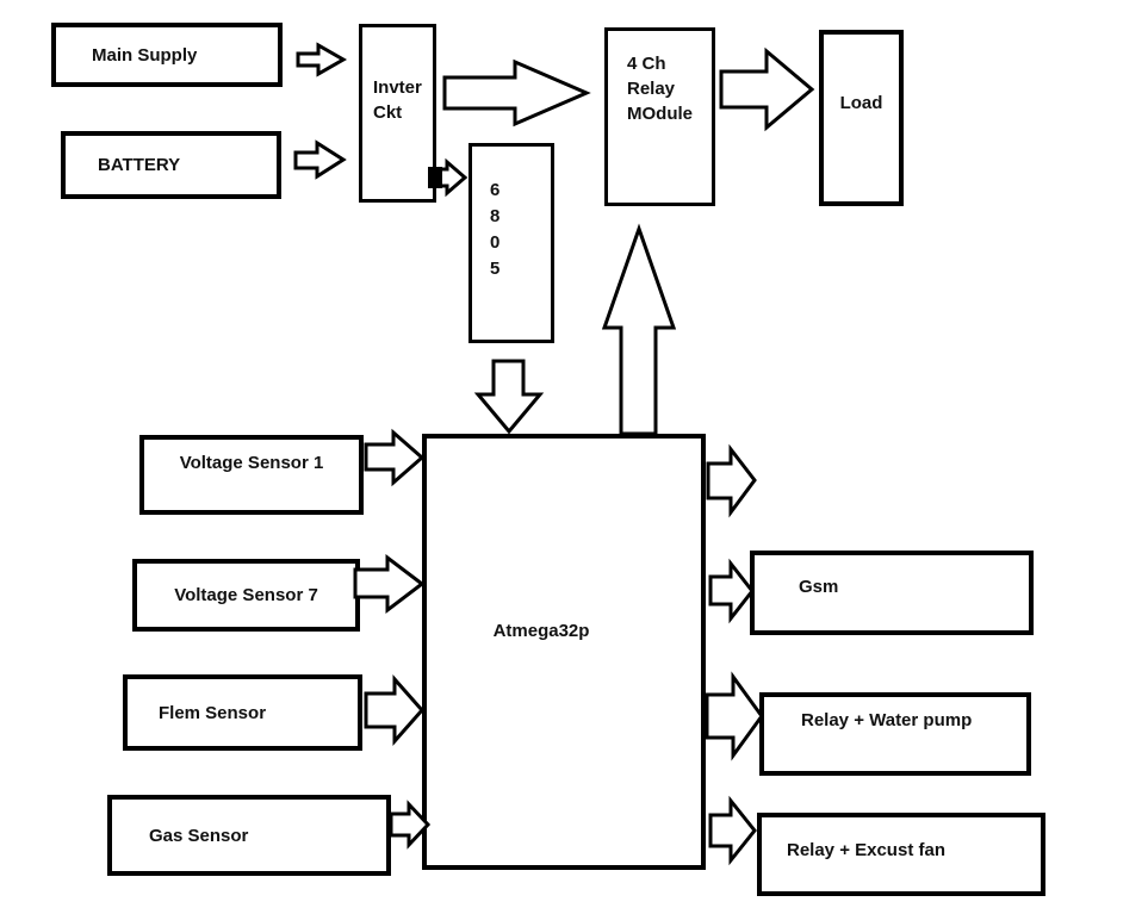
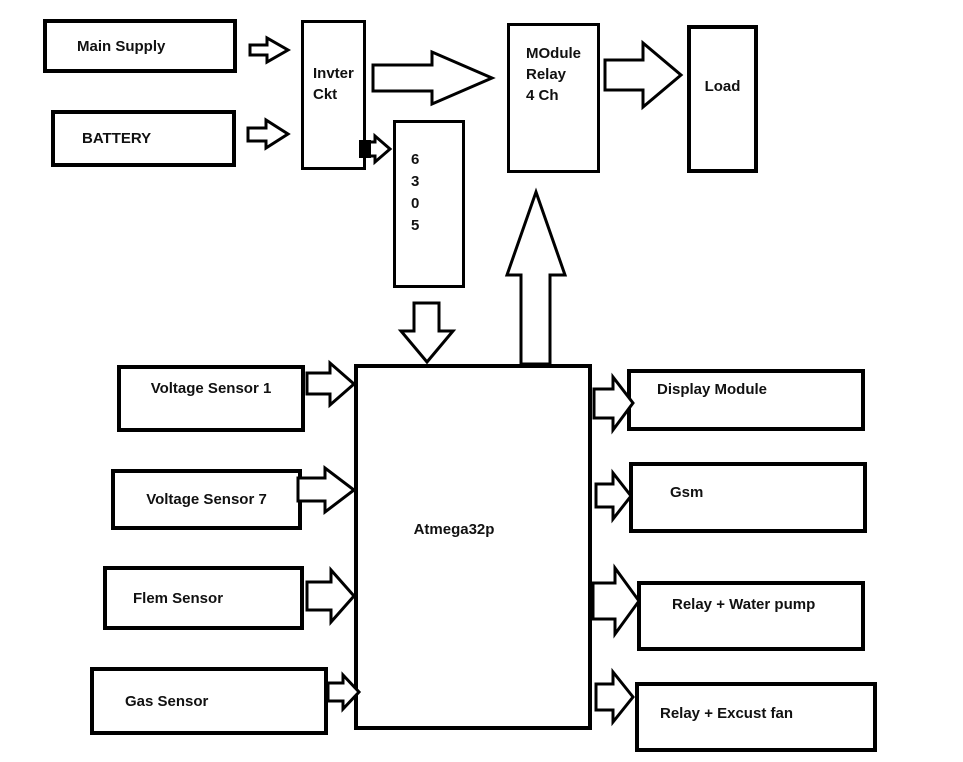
  Main Supply
  BATTERY
  Invter
  Ckt
- 4 Ch
+ MOdule
  Relay
- MOdule
+ 4 Ch
  Load
  6
- 8
+ 3
  0
  5
  Atmega32p
  Voltage Sensor 1
  Voltage Sensor 7
  Flem Sensor
  Gas Sensor
+ Display Module
  Gsm
  Relay + Water pump
  Relay + Excust fan
